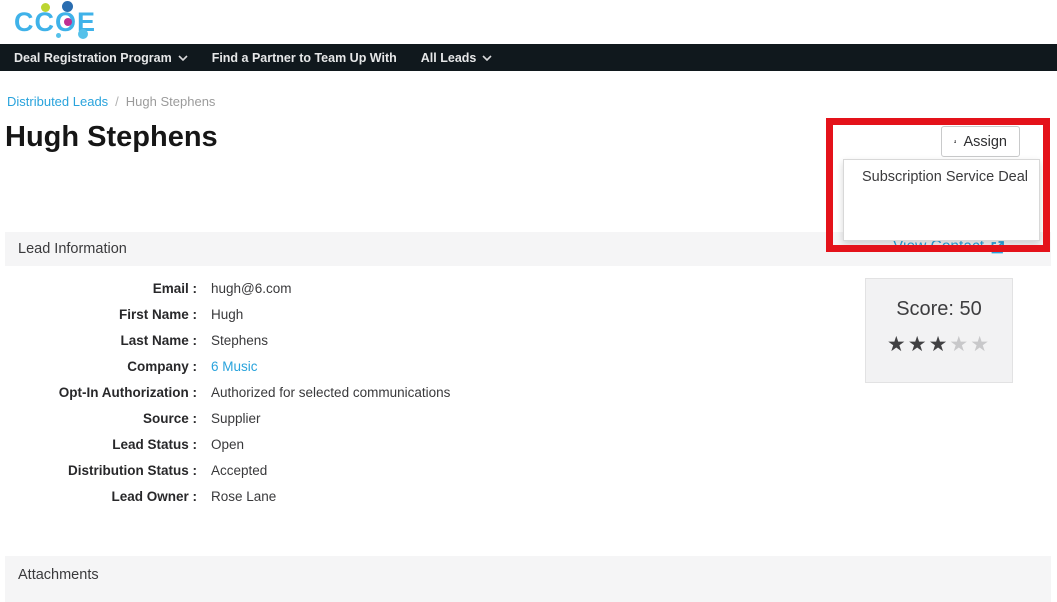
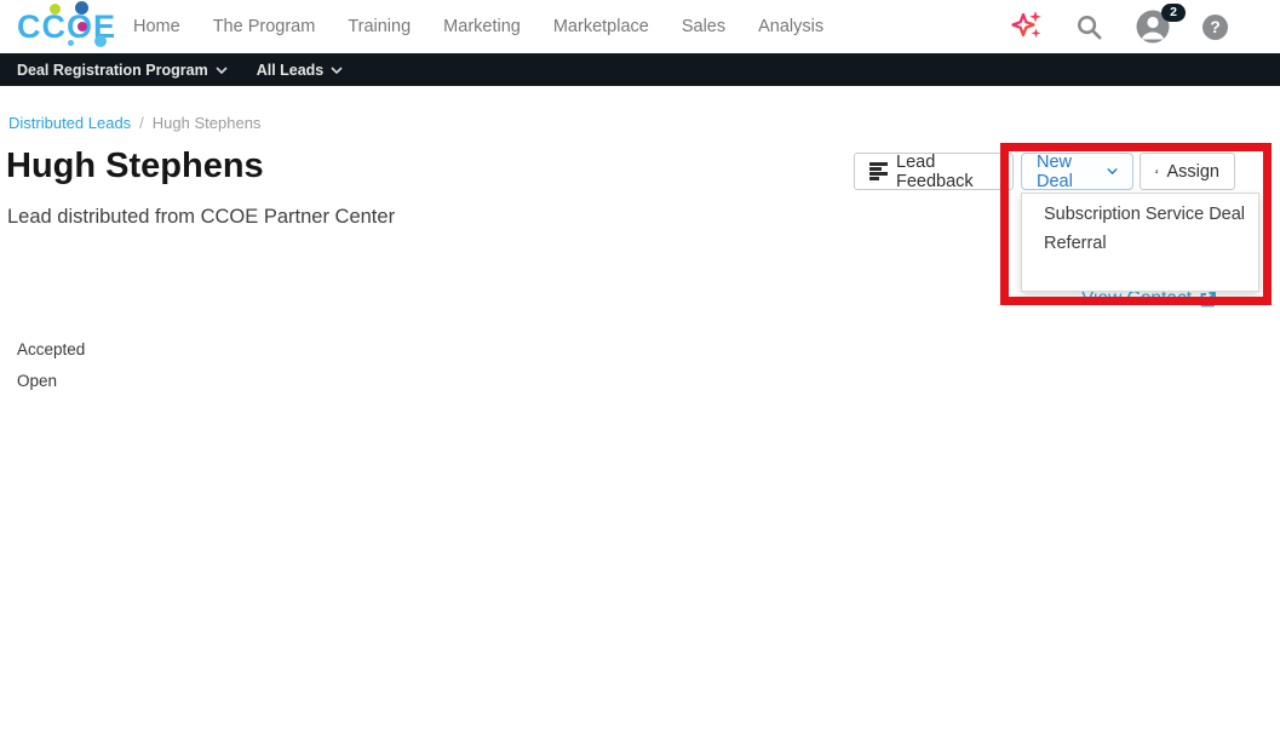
  CCE
+ Home
+ The Program
+ Training
+ Marketing
+ Marketplace
+ Sales
+ Analysis
+ 2
+ ?
  Deal Registration Program
- Find a Partner to Team Up With
  All Leads
  Distributed Leads
  /
  Hugh Stephens
  Hugh Stephens
+ Lead distributed from CCOE Partner Center
+ Lead Feedback
+ New Deal
  Assign
  Subscription Service Deal
+ Referral
  View Contact
- Lead Information
- Email :
- hugh@6.com
- First Name :
- Hugh
- Last Name :
- Stephens
- Company :
- 6 Music
- Opt-In Authorization :
- Authorized for selected communications
- Source :
- Supplier
- Lead Status :
- Open
+ Accepted
- Distribution Status :
- Accepted
+ Open
- Lead Owner :
- Rose Lane
- Score: 50
- ★★★★★
- Attachments
